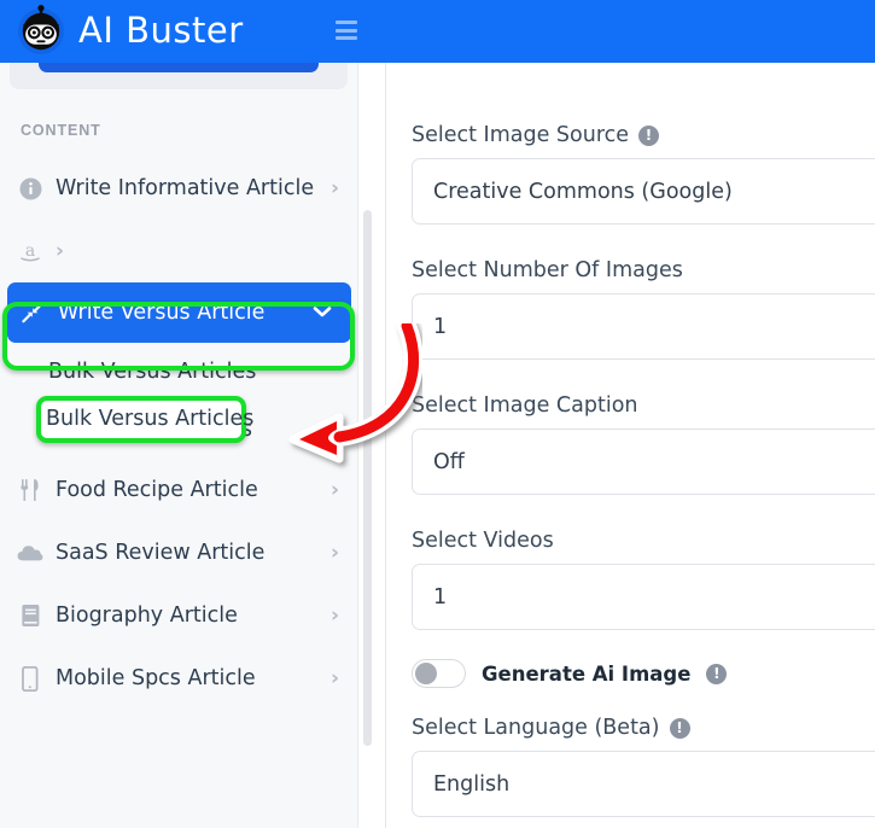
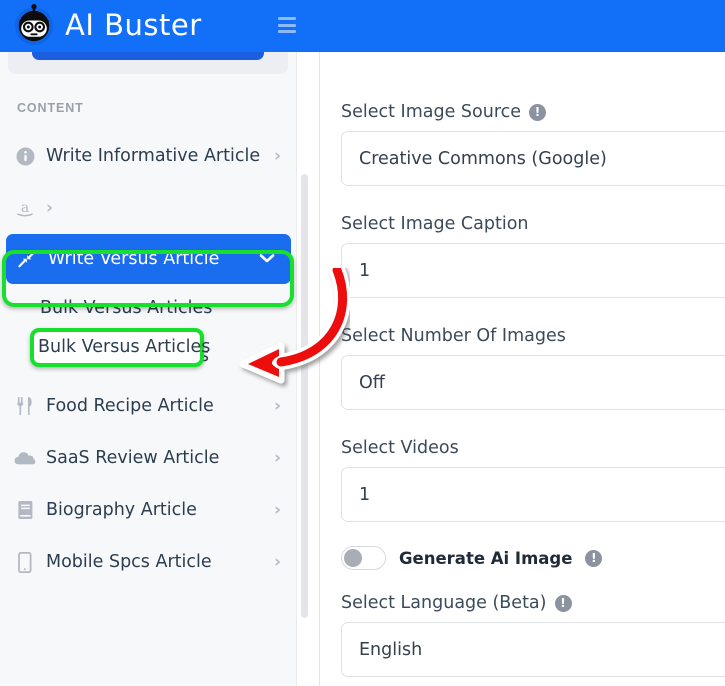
  AI Buster
  CONTENT
  Write Informative Article
  ›
  a
  ›
  Write Versus Article
  Bulk Versus Articles
  Food Recipe Article
  ›
  SaaS Review Article
  ›
  Biography Article
  ›
  Mobile Spcs Article
  ›
  Bulk Versus Article
  Select Image Source
  !
  Creative Commons (Google)
- Select Number Of Images
+ Select Image Caption
  1
- Select Image Caption
+ Select Number Of Images
  Off
  Select Videos
  1
  Generate Ai Image
  !
  Select Language (Beta)
  !
  English
